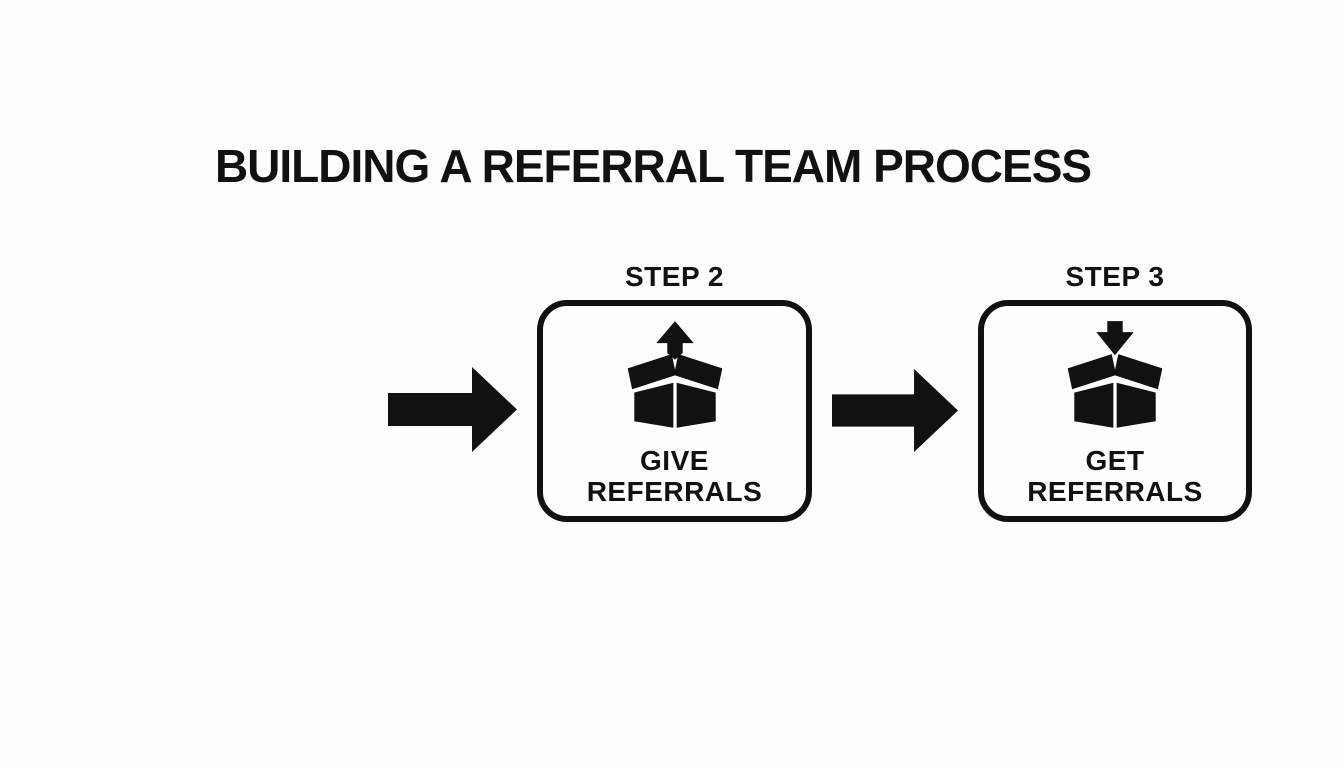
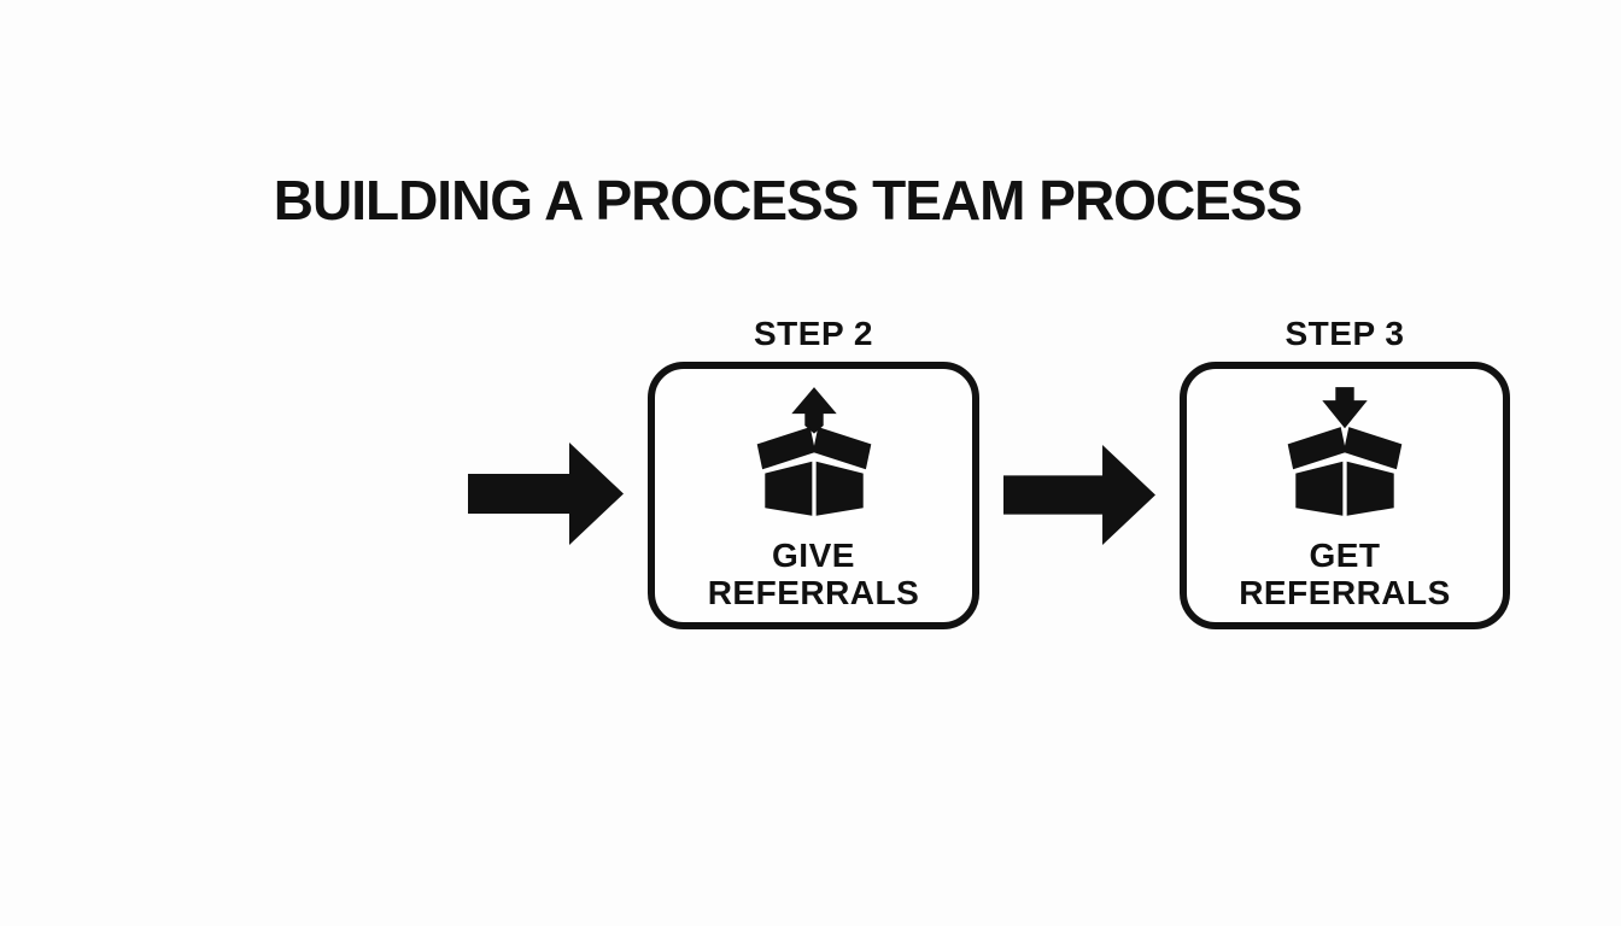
- BUILDING A REFERRAL TEAM PROCESS
+ BUILDING A PROCESS TEAM PROCESS
  STEP 2
  GIVE
  REFERRALS
  STEP 3
  GET
  REFERRALS
